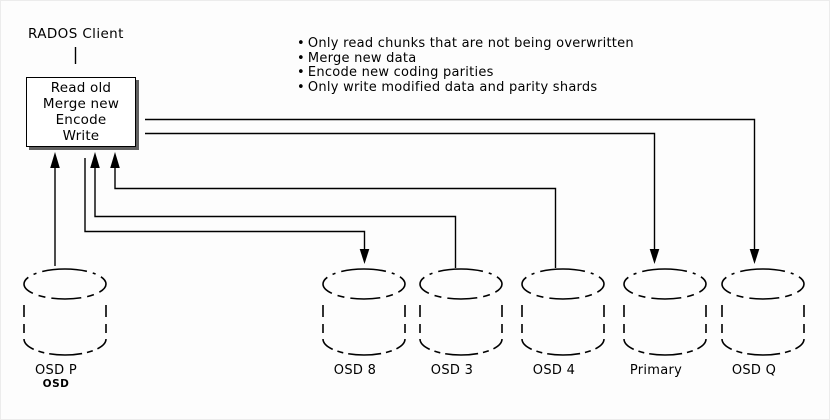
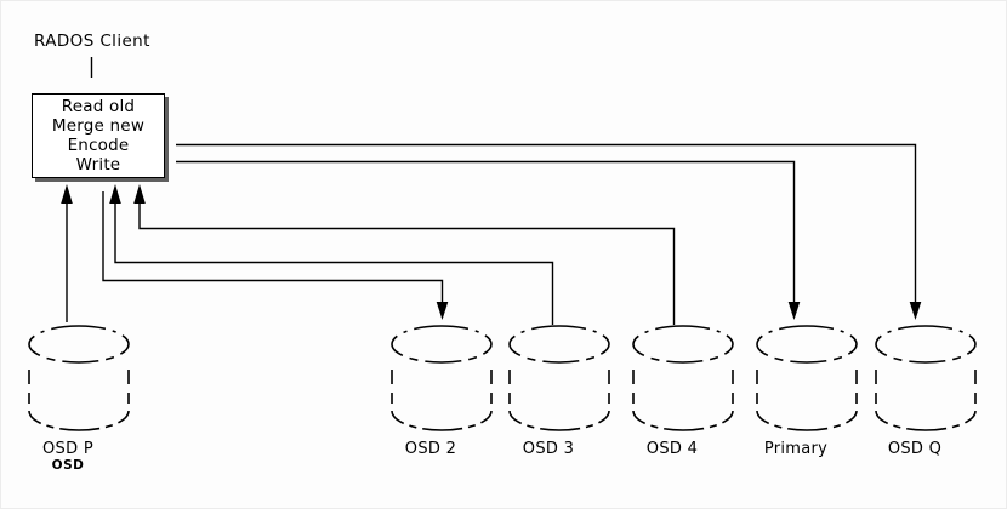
  RADOS Client
  Read old
  Merge new
  Encode
  Write
- Only read chunks that are not being overwritten
- Merge new data
- Encode new coding parities
- Only write modified data and parity shards
  OSD P
  OSD
- OSD 8
+ OSD 2
  OSD 3
  OSD 4
  Primary
  OSD Q
